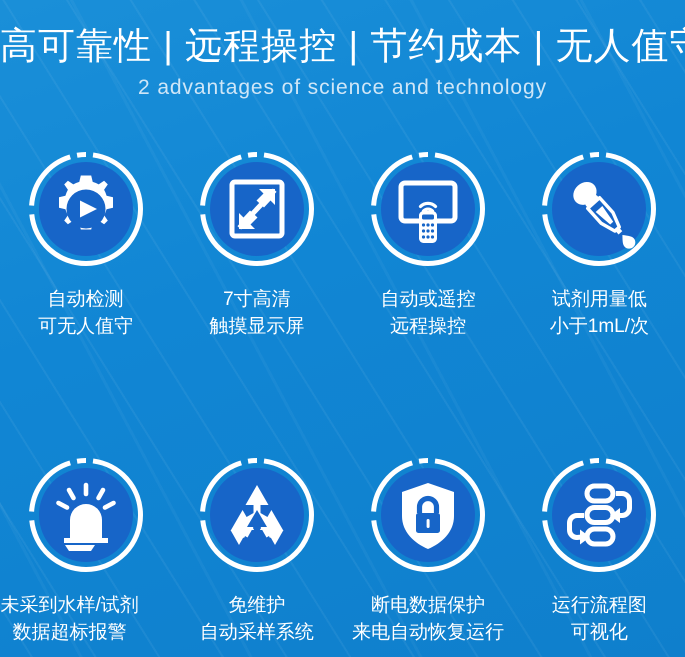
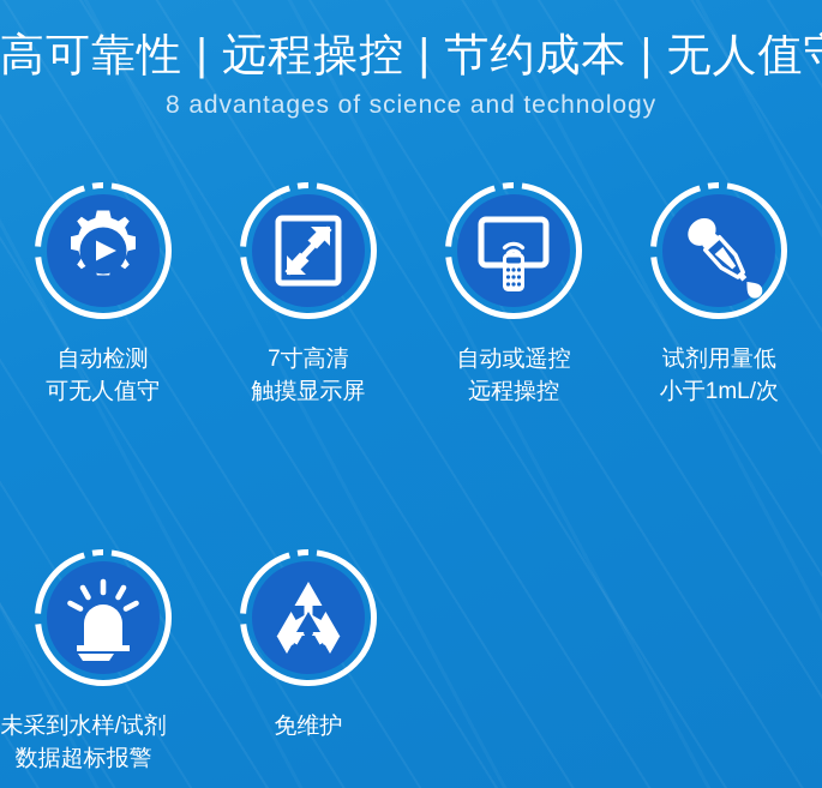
  高可靠性 | 远程操控 | 节约成本 | 无人值
- 2 advantages of science and technology
+ 8 advantages of science and technology
  自动检测
  可无人值守
  7寸高清
  触摸显示屏
  自动或遥控
  远程操控
  试剂用量低
  小于1mL/次
  未采到水样/试剂
  数据超标报警
  免维护
- 自动采样系统
- 断电数据保护
- 来电自动恢复运行
- 运行流程图
- 可视化
